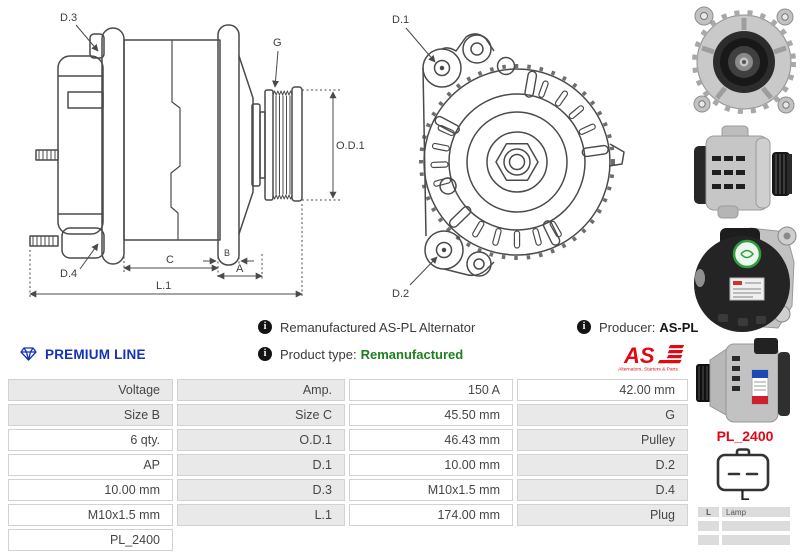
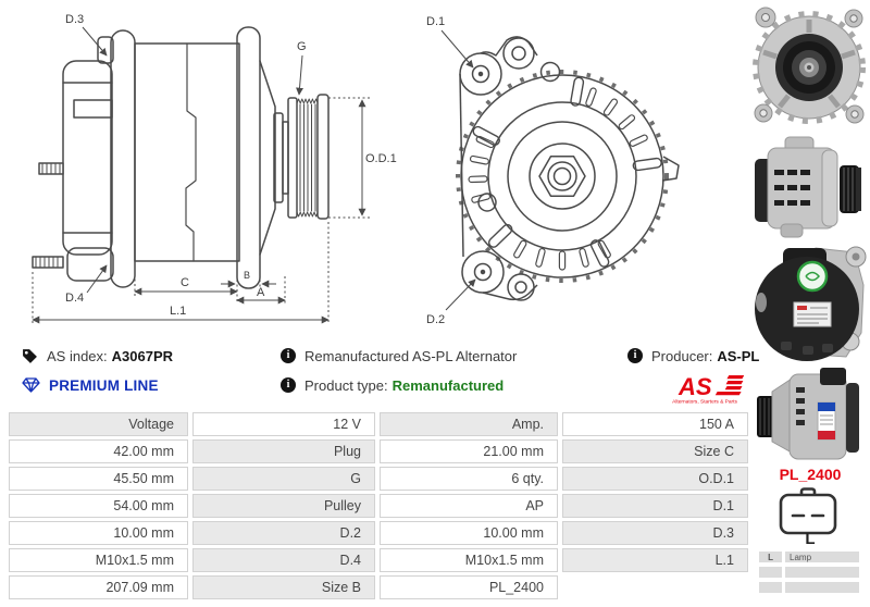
  D.3
  G
  O.D.1
  D.4
  C
  B
  A
  L.1
  D.1
  D.2
+ AS index: A3067PR
  PREMIUM LINE
  i
  Remanufactured AS-PL Alternator
  i
  Product type: Remanufactured
  i
  Producer: AS-PL
  AS
  Voltage
+ 12 V
  Amp.
  150 A
  42.00 mm
- Size B
+ Plug
+ 21.00 mm
  Size C
  45.50 mm
  G
  6 qty.
  O.D.1
- 46.43 mm
+ 54.00 mm
  Pulley
  AP
  D.1
  10.00 mm
  D.2
  10.00 mm
  D.3
  M10x1.5 mm
  D.4
  M10x1.5 mm
  L.1
- 174.00 mm
+ 207.09 mm
- Plug
+ Size B
  PL_2400
  PL_2400
  L
  L
  Lamp
